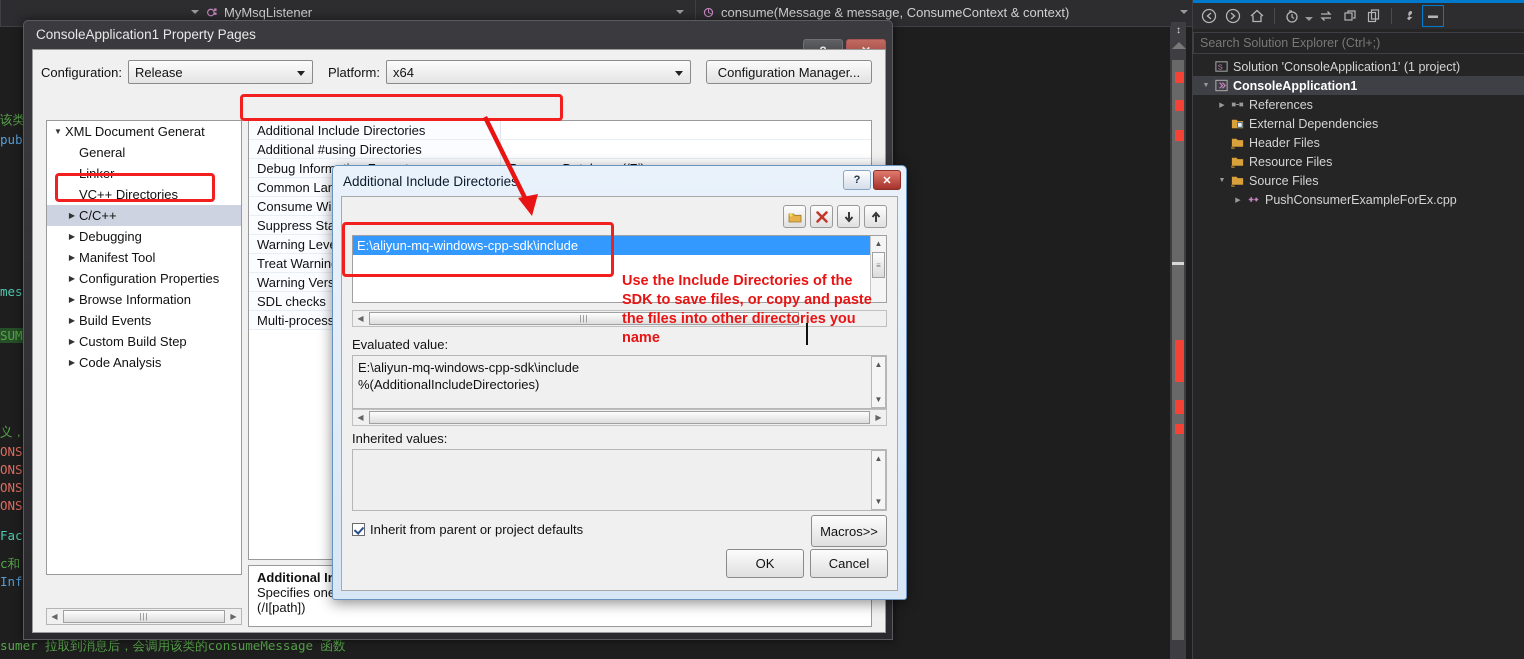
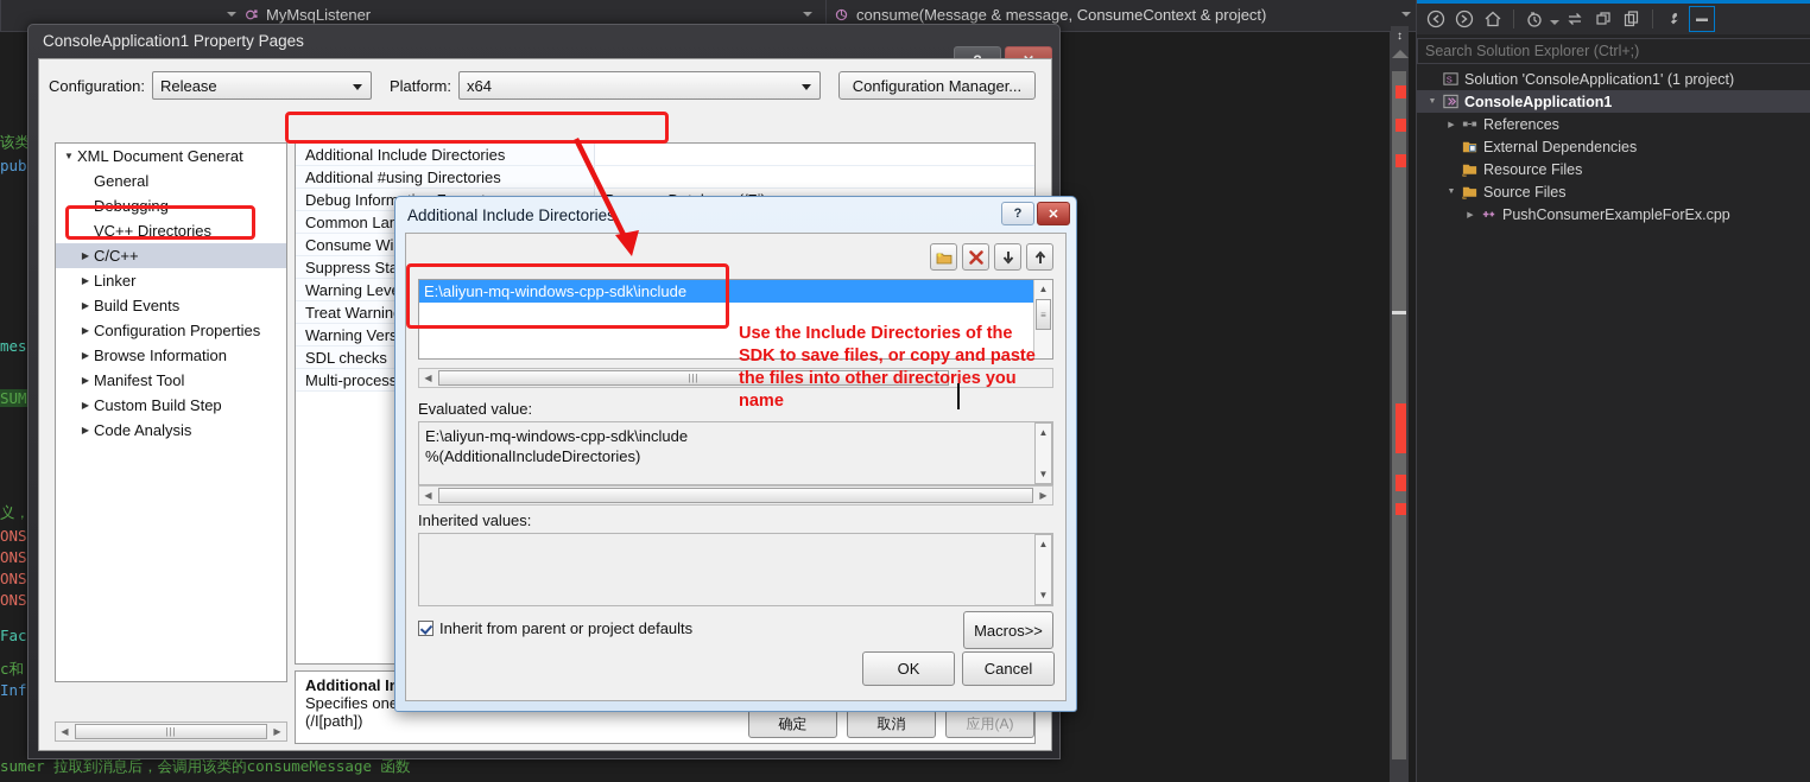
  MyMsqListener
- consume(Message & message, ConsumeContext & context)
+ consume(Message & message, ConsumeContext & project)
  该类
  pub
  mes
  SUM
  ONS
  ONS
  ONS
  ONS
  Fac
  c和
  Inf
  sumer 拉取到消息后，会调用该类的consumeMessage 函数
  ↕
  Search Solution Explorer (Ctrl+;)
  S
  Solution 'ConsoleApplication1' (1 project)
  ConsoleApplication1
  References
  External Dependencies
- Header Files
  Resource Files
  Source Files
  PushConsumerExampleForEx.cpp
  ConsoleApplication1 Property Pages
  Configuration:
  Release
  Platform:
  x64
  Configuration Manager...
  ▼
  XML Document Generat
  General
- Linker
+ Debugging
  VC++ Directories
  ▶
  C/C++
  ▶
- Debugging
+ Linker
  ▶
- Manifest Tool
+ Build Events
  ▶
  Configuration Properties
  ▶
  Browse Information
  ▶
- Build Events
+ Manifest Tool
  ▶
  Custom Build Step
  ▶
  Code Analysis
  ◀
  |||
  ▶
  Additional Include Directories
  Additional #using Directories
  Warning Lev
  Warning Ver
  SDL checks
+ 确定
+ 取消
+ 应用(A)
  Additional Include Directorie
  ?
  ✕
  E:\aliyun-mq-windows-cpp-sdk\include
  ▲
  ≡
  ◀
  |||
  Evaluated value:
  E:\aliyun-mq-windows-cpp-sdk\include
  %(AdditionalIncludeDirectories)
  ▲
  ▼
  ◀
  ▶
  Inherited values:
  ▲
  ▼
  Inherit from parent or project defaults
  Macros>>
  OK
  Cancel
  Use the Include Directories of the
  SDK to save files, or copy and paste
  the files into other directories you
  name
